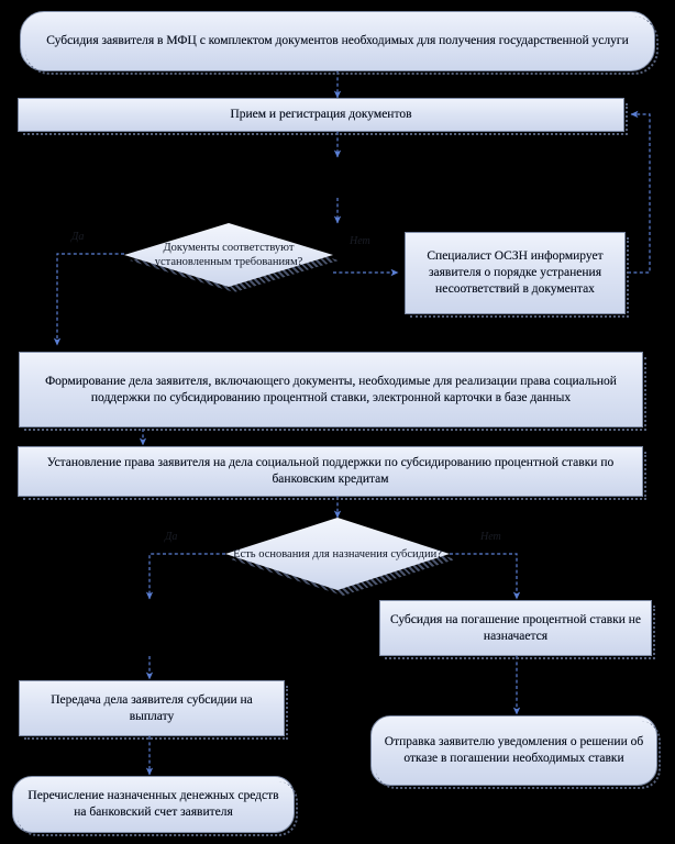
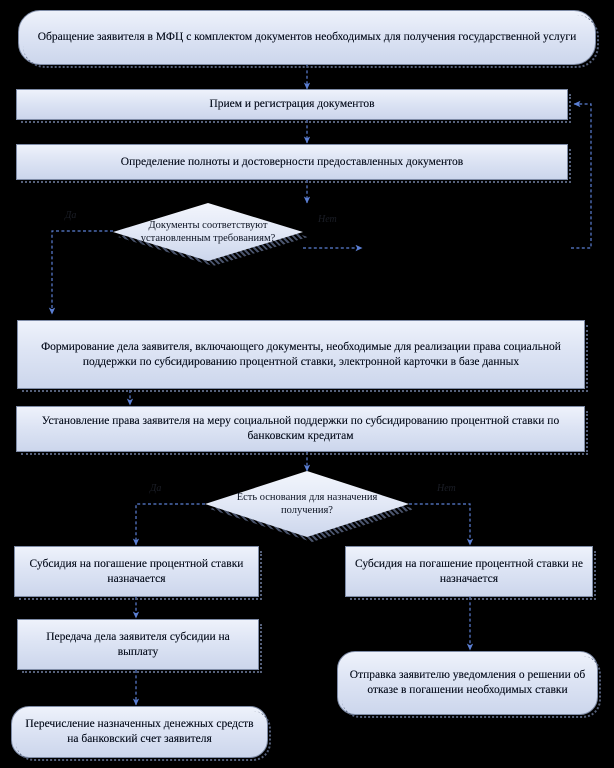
- Субсидия заявителя в МФЦ с комплектом документов необходимых для получения государственной услуги
+ Обращение заявителя в МФЦ с комплектом документов необходимых для получения государственной услуги
  Прием и регистрация документов
+ Определение полноты и достоверности предоставленных документов
  Документы соответствуют установленным требованиям?
  Да
  Нет
- Специалист ОСЗН информирует заявителя о порядке устранения несоответствий в документах
  Формирование дела заявителя, включающего документы, необходимые для реализации права социальной поддержки по субсидированию процентной ставки, электронной карточки в базе данных
- Установление права заявителя на дела социальной поддержки по субсидированию процентной ставки по банковским кредитам
+ Установление права заявителя на меру социальной поддержки по субсидированию процентной ставки по банковским кредитам
- Есть основания для назначения субсидии?
+ Есть основания для назначения получения?
  Да
  Нет
+ Субсидия на погашение процентной ставки назначается
  Субсидия на погашение процентной ставки не назначается
  Передача дела заявителя субсидии на выплату
  Отправка заявителю уведомления о решении об отказе в погашении необходимых ставки
  Перечисление назначенных денежных средств на банковский счет заявителя
